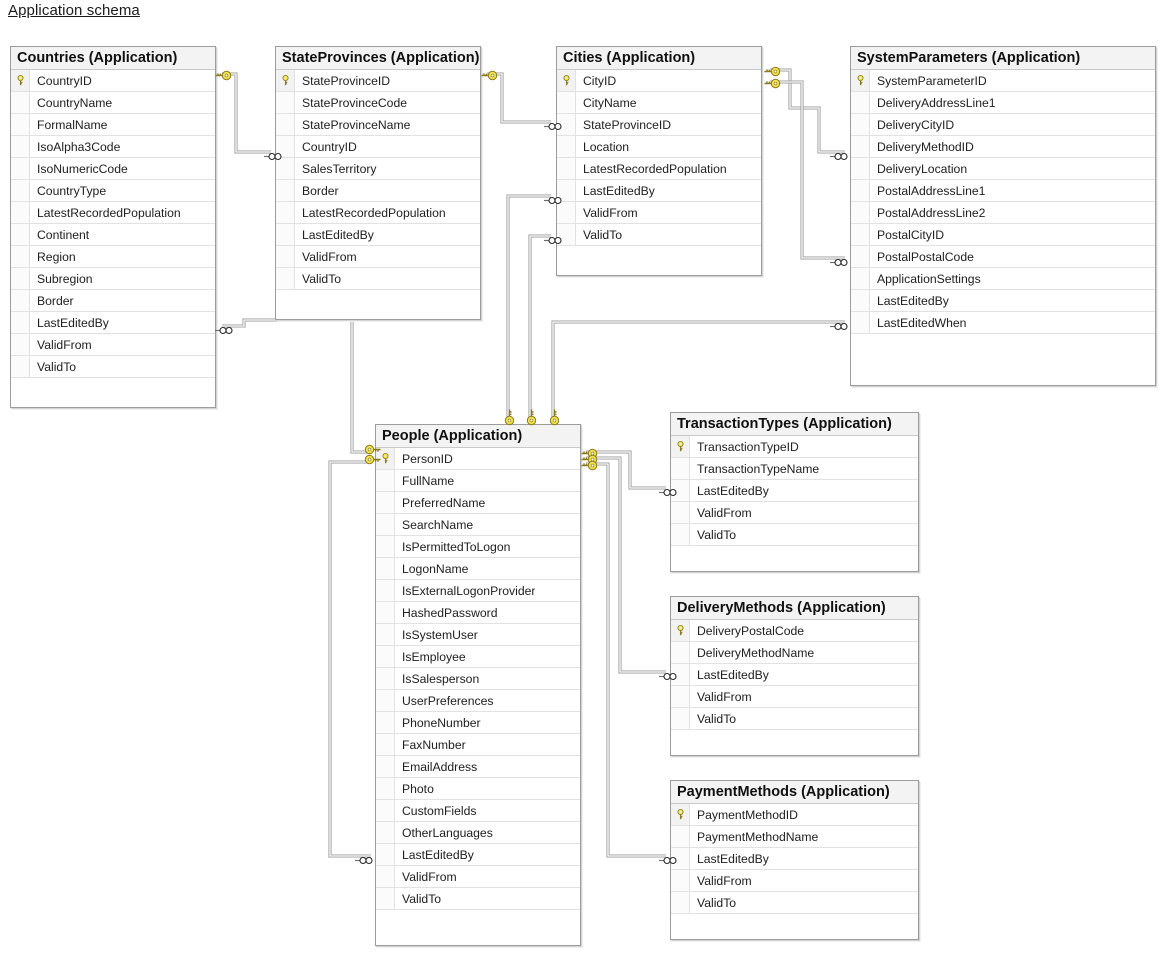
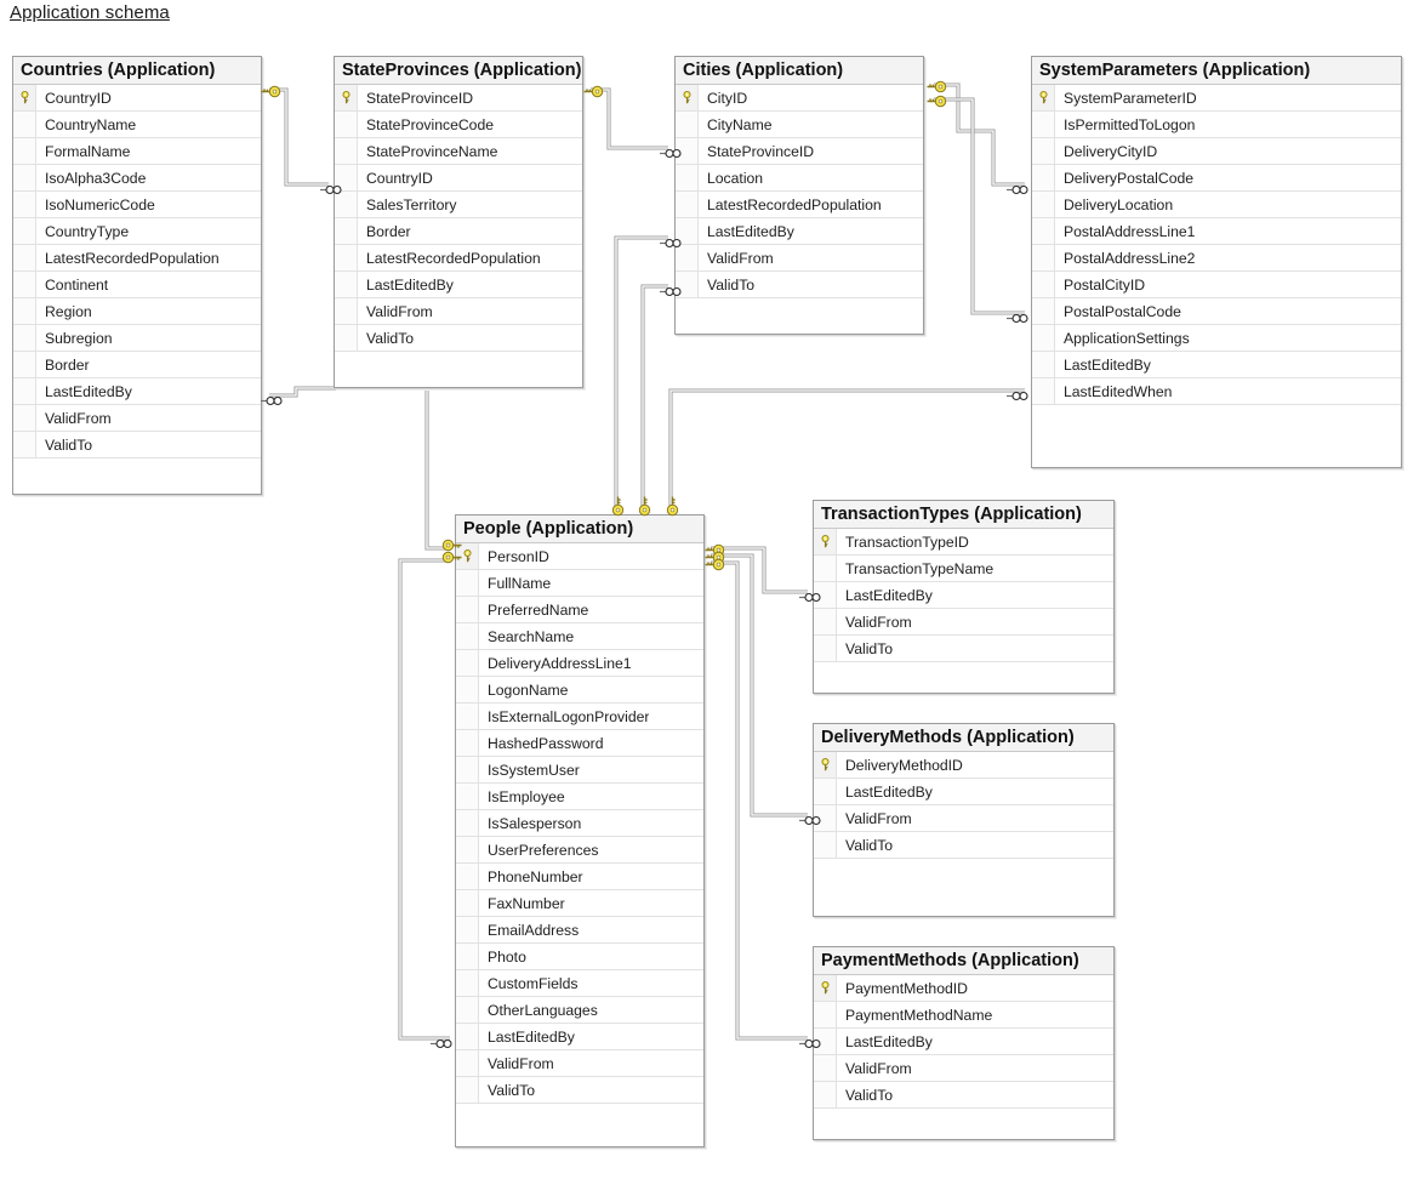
  Application schema
  Countries (Application)
  CountryID
  CountryName
  FormalName
  IsoAlpha3Code
  IsoNumericCode
  CountryType
  LatestRecordedPopulation
  Continent
  Region
  Subregion
  Border
  LastEditedBy
  ValidFrom
  ValidTo
  StateProvinces (Application)
  StateProvinceID
  StateProvinceCode
  StateProvinceName
  CountryID
  SalesTerritory
  Border
  LatestRecordedPopulation
  LastEditedBy
  ValidFrom
  ValidTo
  Cities (Application)
  CityID
  CityName
  StateProvinceID
  Location
  LatestRecordedPopulation
  LastEditedBy
  ValidFrom
  ValidTo
  SystemParameters (Application)
  SystemParameterID
- DeliveryAddressLine1
+ IsPermittedToLogon
  DeliveryCityID
- DeliveryMethodID
+ DeliveryPostalCode
  DeliveryLocation
  PostalAddressLine1
  PostalAddressLine2
  PostalCityID
  PostalPostalCode
  ApplicationSettings
  LastEditedBy
  LastEditedWhen
  People (Application)
  PersonID
  FullName
  PreferredName
  SearchName
- IsPermittedToLogon
+ DeliveryAddressLine1
  LogonName
  IsExternalLogonProvider
  HashedPassword
  IsSystemUser
  IsEmployee
  IsSalesperson
  UserPreferences
  PhoneNumber
  FaxNumber
  EmailAddress
  Photo
  CustomFields
  OtherLanguages
  LastEditedBy
  ValidFrom
  ValidTo
  TransactionTypes (Application)
  TransactionTypeID
  TransactionTypeName
  LastEditedBy
  ValidFrom
  ValidTo
  DeliveryMethods (Application)
- DeliveryPostalCode
+ DeliveryMethodID
- DeliveryMethodName
  LastEditedBy
  ValidFrom
  ValidTo
  PaymentMethods (Application)
  PaymentMethodID
  PaymentMethodName
  LastEditedBy
  ValidFrom
  ValidTo
